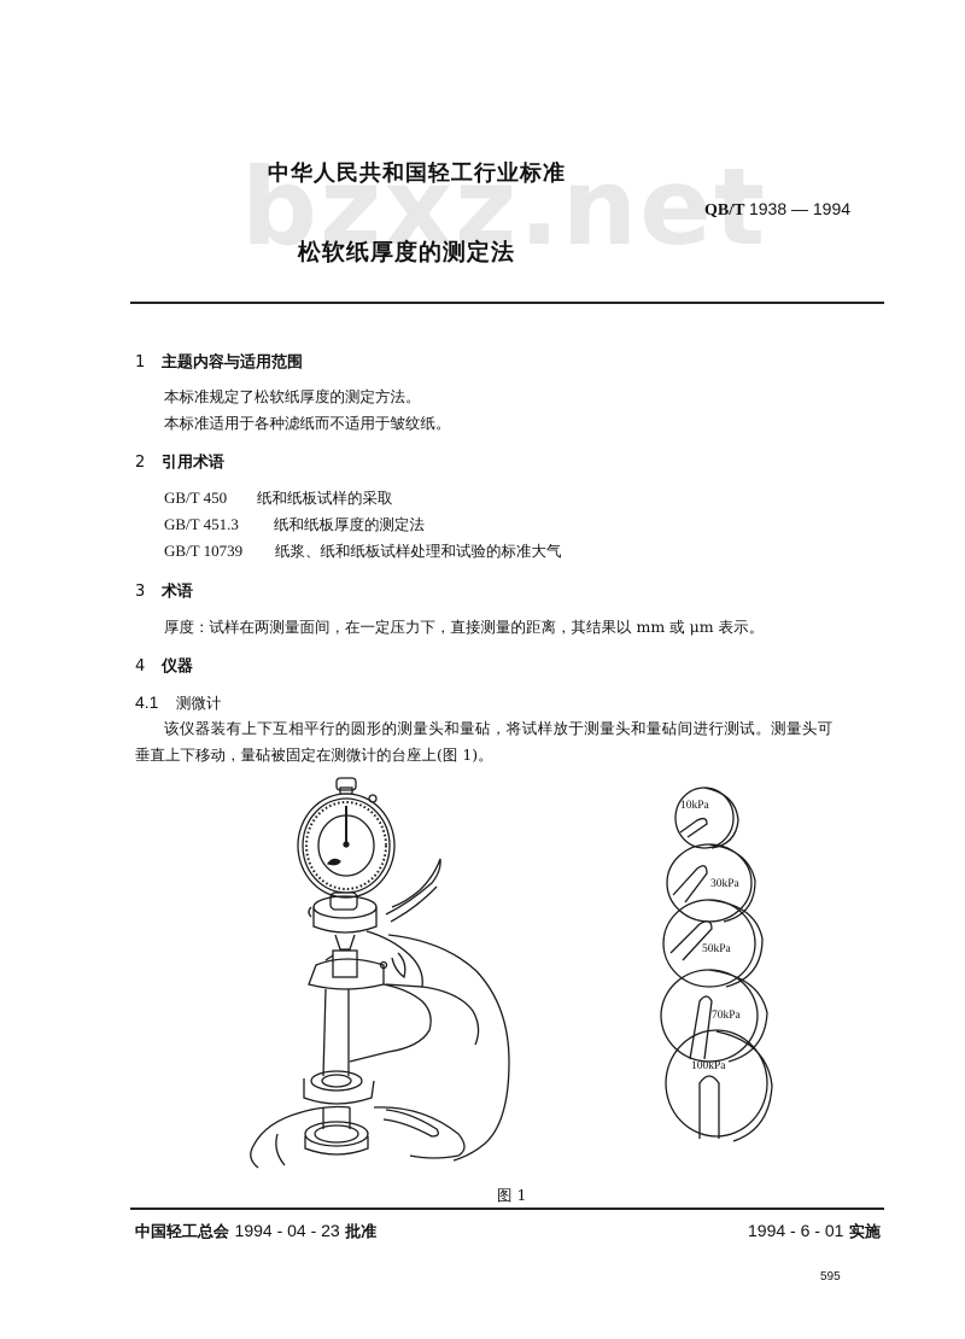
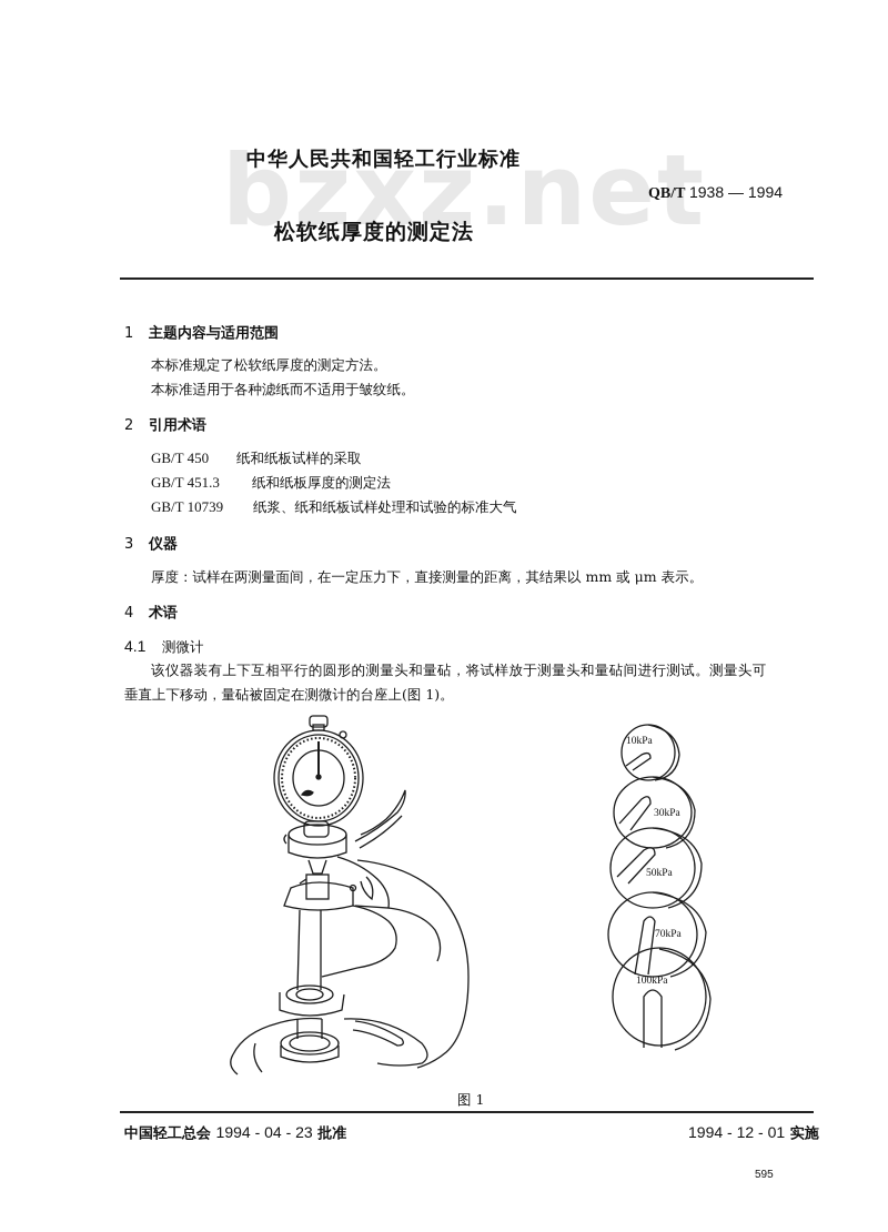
  bzxz.net
  中华人民共和国轻工行业标准
  QB/T 1938 — 1994
  松软纸厚度的测定法
  1 主题内容与适用范围
  本标准规定了松软纸厚度的测定方法。
  本标准适用于各种滤纸而不适用于皱纹纸。
  2 引用术语
  GB/T 450 纸和纸板试样的采取
  GB/T 451.3 纸和纸板厚度的测定法
  GB/T 10739 纸浆、纸和纸板试样处理和试验的标准大气
- 3 术语
+ 3 仪器
  厚度：试样在两测量面间，在一定压力下，直接测量的距离，其结果以 mm 或 μm 表示。
- 4 仪器
+ 4 术语
  4.1 测微计
  该仪器装有上下互相平行的圆形的测量头和量砧，将试样放于测量头和量砧间进行测试。测量头可
  垂直上下移动，量砧被固定在测微计的台座上(图 1)。
  10kPa
  30kPa
  50kPa
  70kPa
  100kPa
  图 1
  中国轻工总会 1994 - 04 - 23 批准
- 1994 - 6 - 01 实施
+ 1994 - 12 - 01 实施
  595
